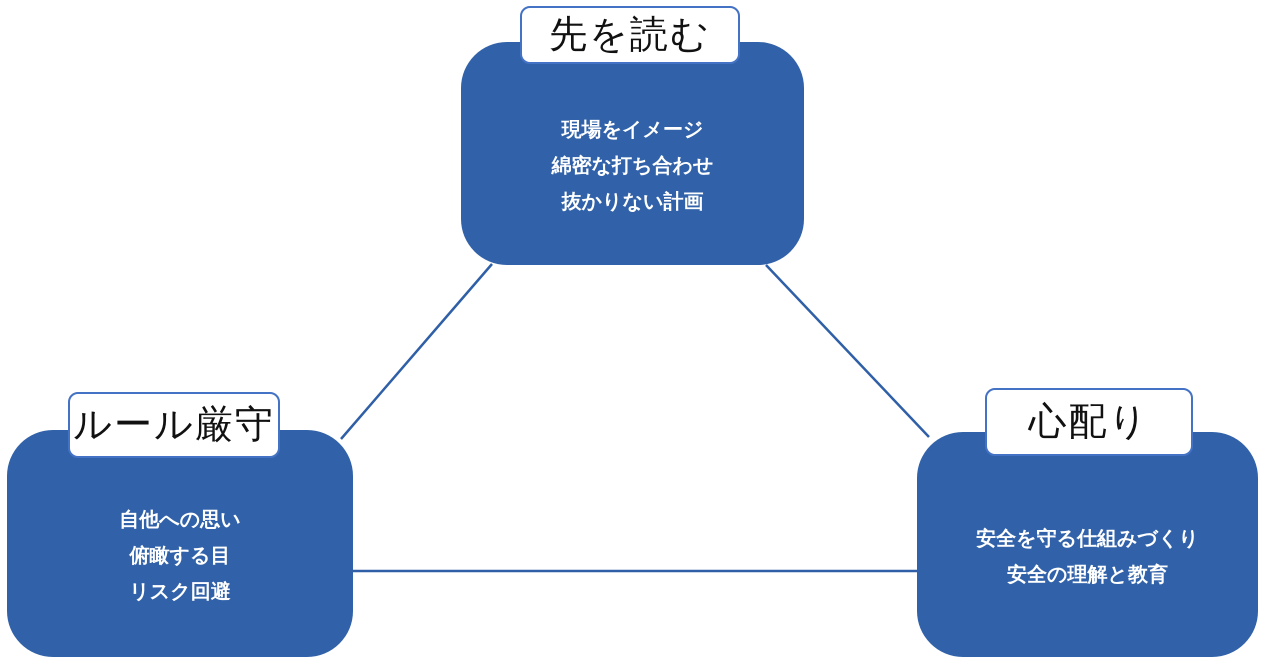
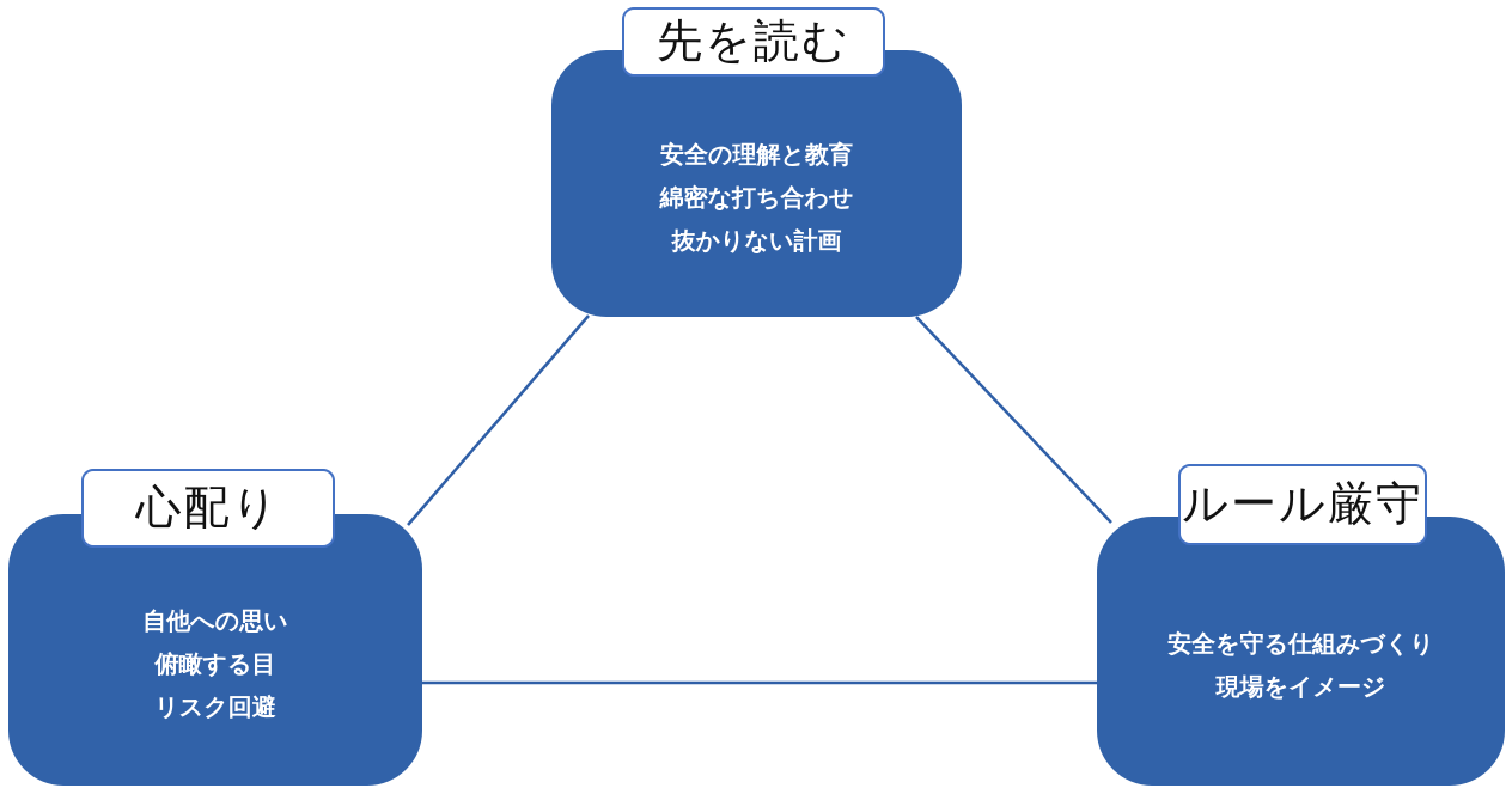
- 現場をイメージ
+ 安全の理解と教育
  綿密な打ち合わせ
  抜かりない計画
  先を読む
  自他への思い
  俯瞰する目
  リスク回避
- ルール厳守
+ 心配り
  安全を守る仕組みづくり
- 安全の理解と教育
+ 現場をイメージ
- 心配り
+ ルール厳守
